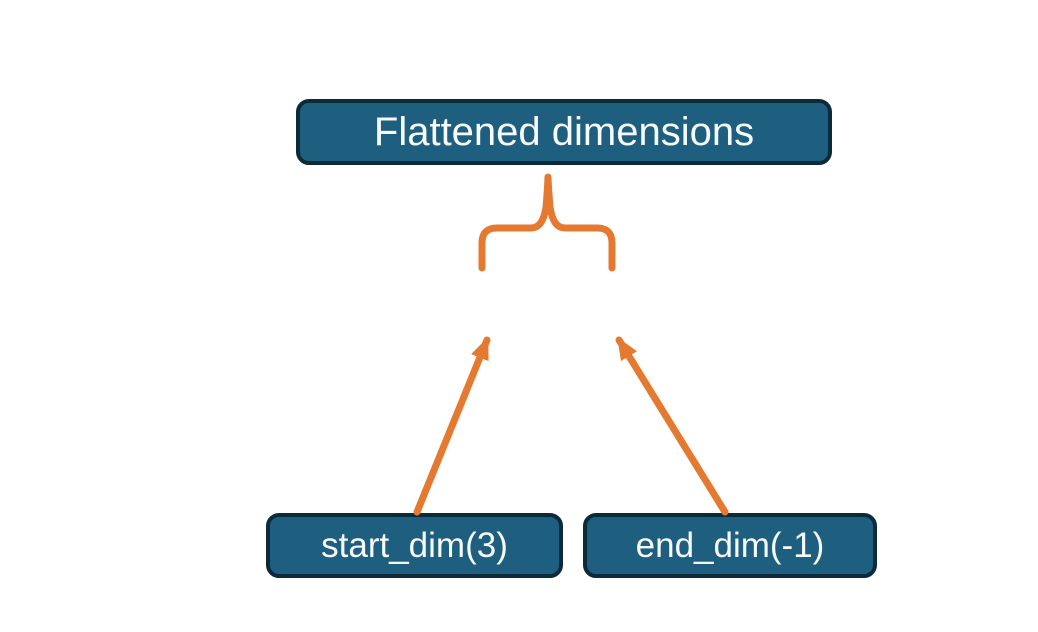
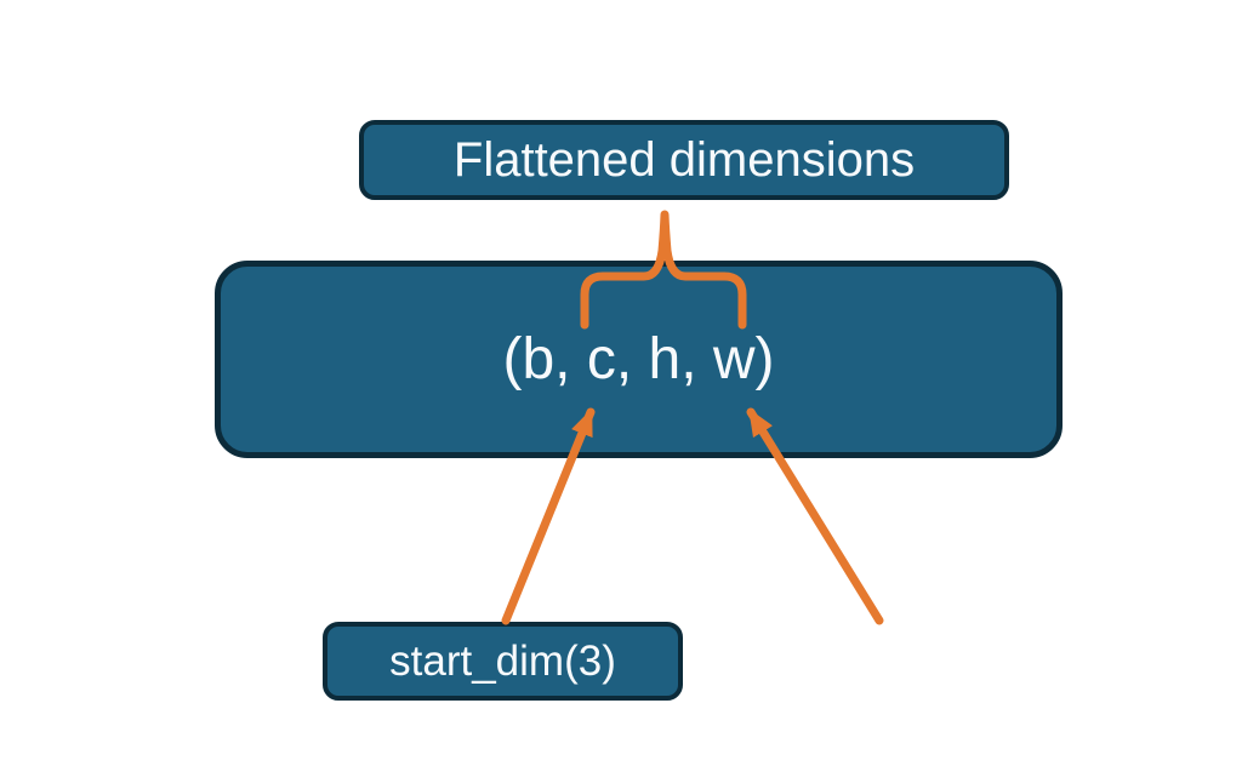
  Flattened dimensions
+ (b, c, h, w)
  start_dim(3)
- end_dim(-1)
